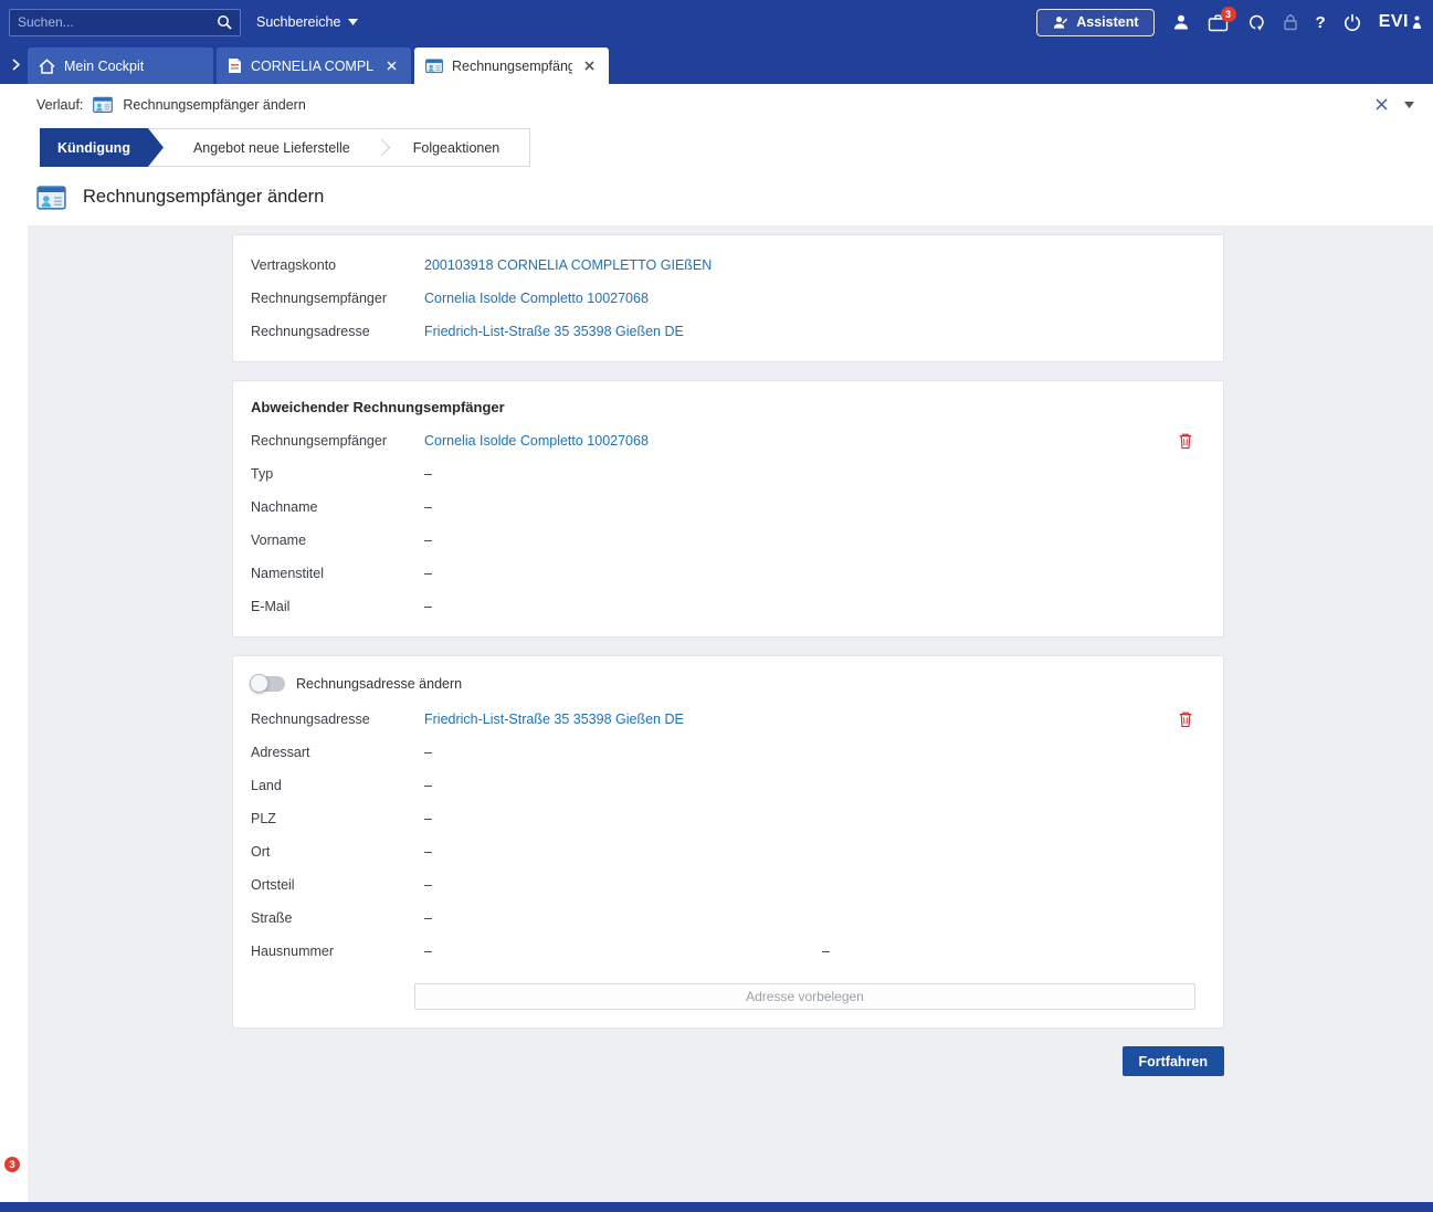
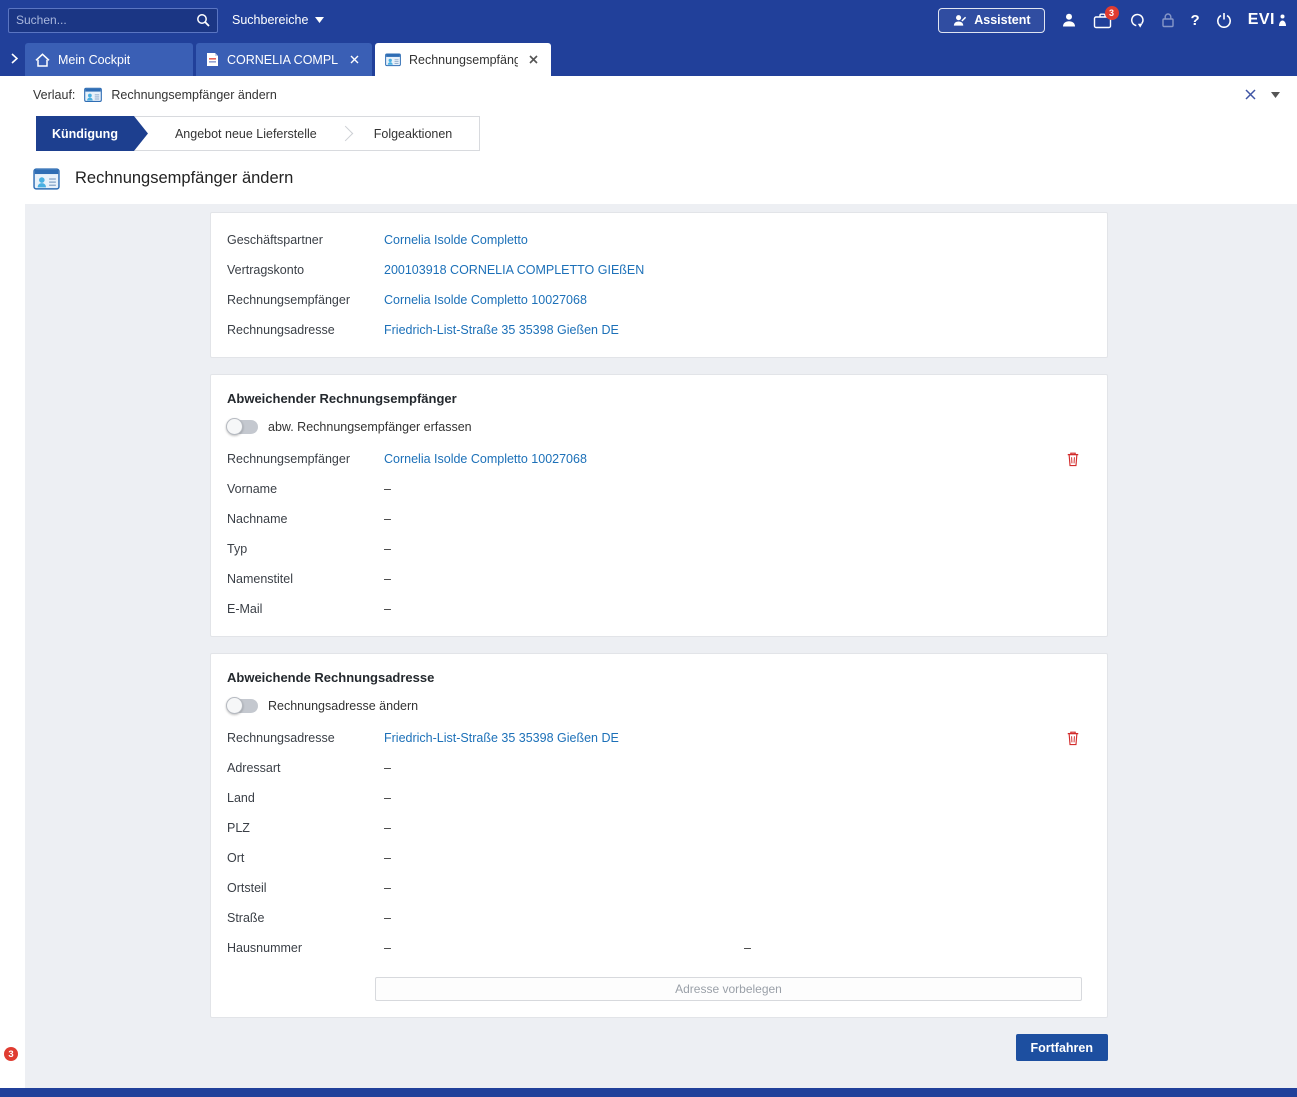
  Suchen...
  Suchbereiche
  Assistent
  3
  ?
  EVI
  Mein Cockpit
  CORNELIA COMPL
  Rechnungsempfäng
  Verlauf:
  Rechnungsempfänger ändern
  Kündigung
  Angebot neue Lieferstelle
  Folgeaktionen
  Rechnungsempfänger ändern
+ Geschäftspartner
+ Cornelia Isolde Completto
  Vertragskonto
  200103918 CORNELIA COMPLETTO GIEßEN
  Rechnungsempfänger
  Cornelia Isolde Completto 10027068
  Rechnungsadresse
  Friedrich-List-Straße 35 35398 Gießen DE
  Abweichender Rechnungsempfänger
+ abw. Rechnungsempfänger erfassen
  Rechnungsempfänger
  Cornelia Isolde Completto 10027068
- Typ
+ Vorname
  –
  Nachname
  –
- Vorname
+ Typ
  –
  Namenstitel
  –
  E-Mail
  –
+ Abweichende Rechnungsadresse
  Rechnungsadresse ändern
  Rechnungsadresse
  Friedrich-List-Straße 35 35398 Gießen DE
  Adressart
  –
  Land
  –
  PLZ
  –
  Ort
  –
  Ortsteil
  –
  Straße
  –
  Hausnummer
  –
  –
  Adresse vorbelegen
  Fortfahren
  3
